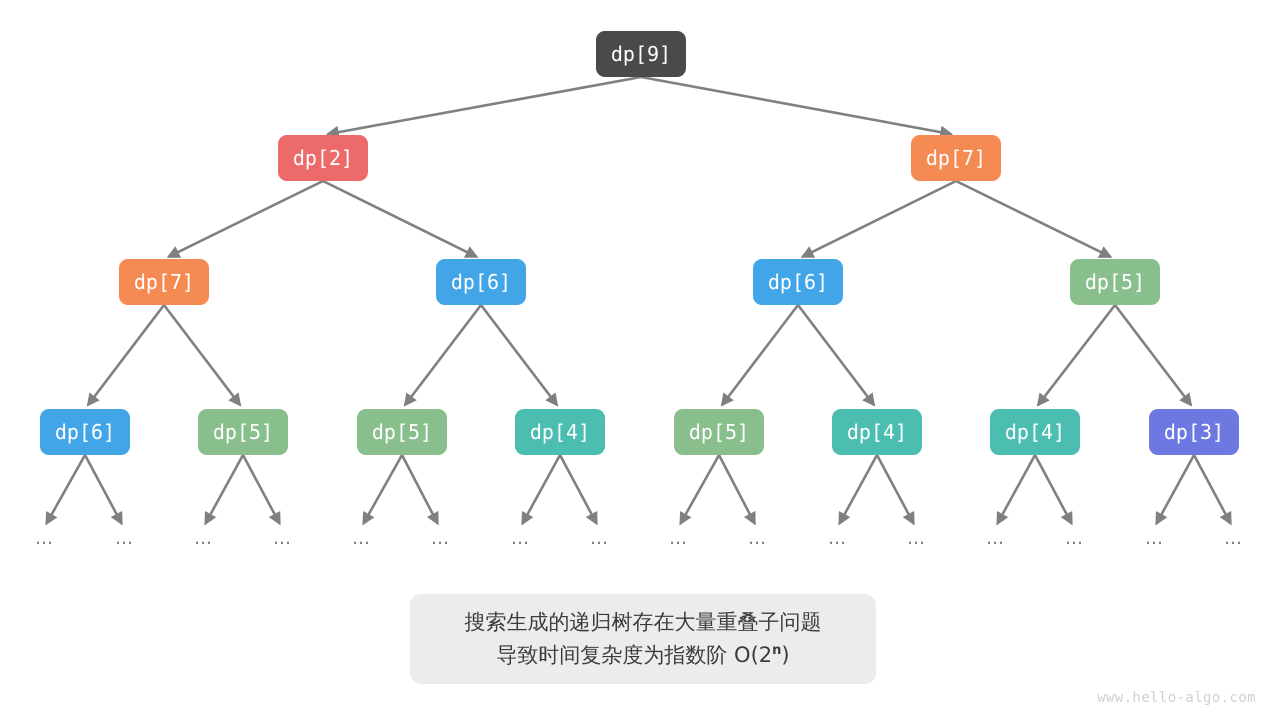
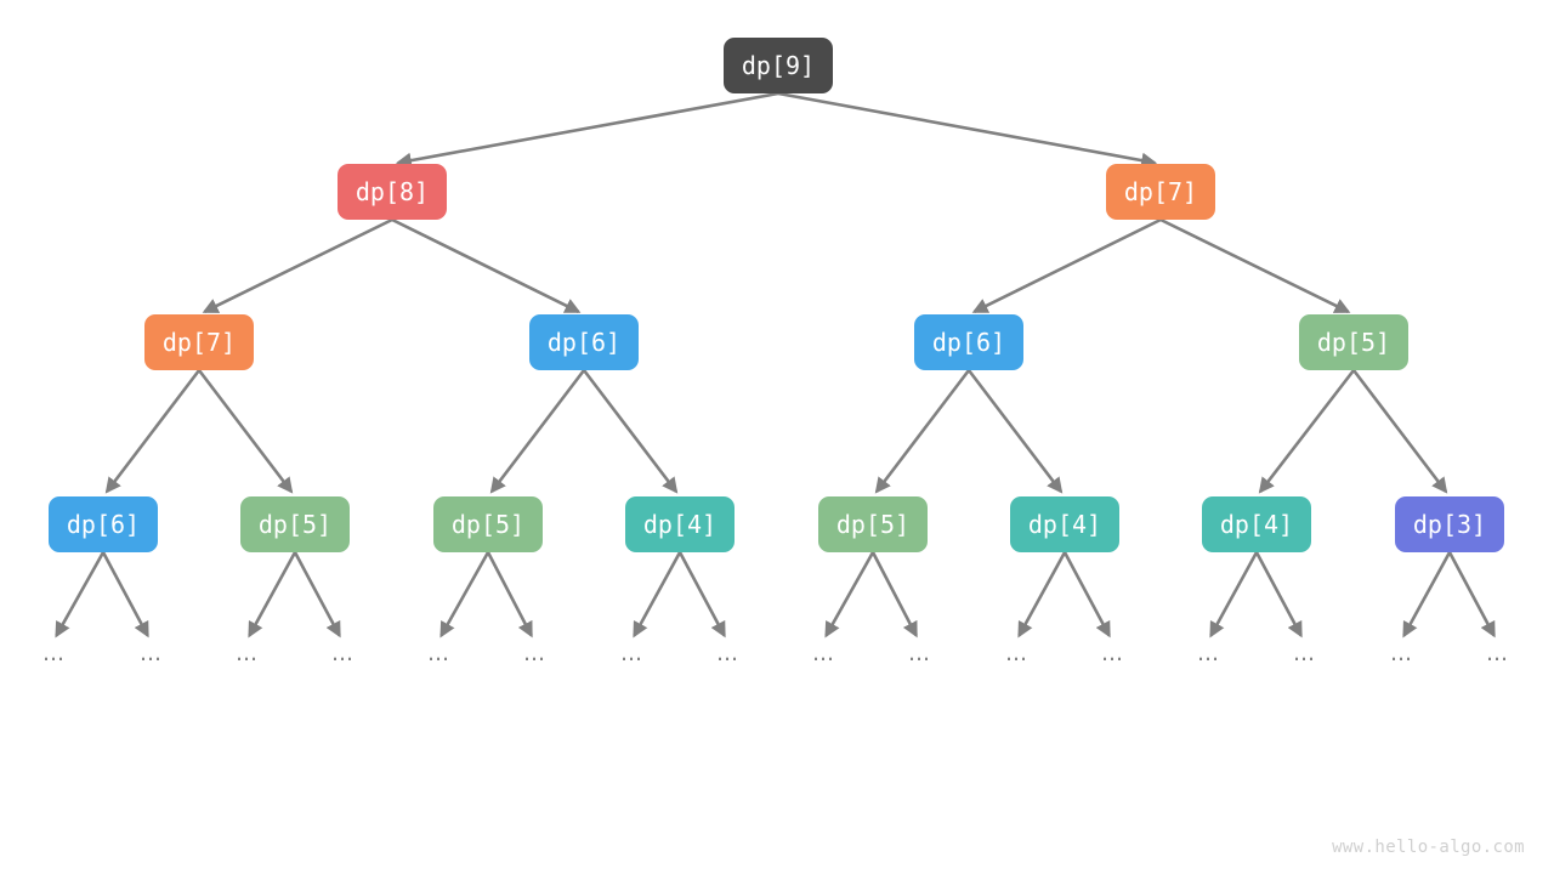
  dp[9]
- dp[2]
+ dp[8]
  dp[7]
  dp[7]
  dp[6]
  dp[6]
  dp[5]
  dp[6]
  dp[5]
  dp[5]
  dp[4]
  dp[5]
  dp[4]
  dp[4]
  dp[3]
  ...
  ...
  ...
  ...
  ...
  ...
  ...
  ...
  ...
  ...
  ...
  ...
  ...
  ...
  ...
  ...
- 搜索生成的递归树存在大量重叠子问题
- 导致时间复杂度为指数阶 O(2n)
  www.hello-algo.com
